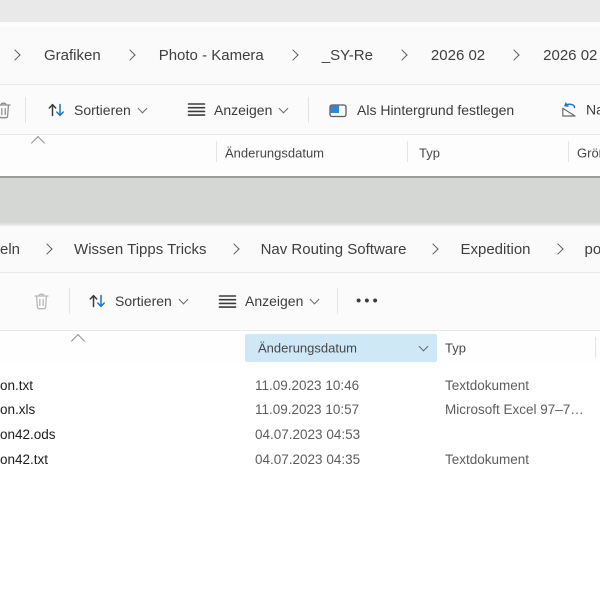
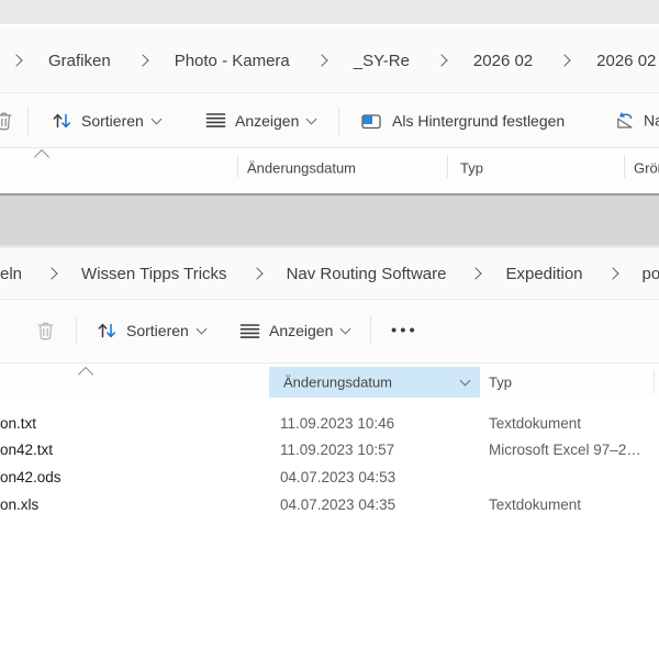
  Grafiken
  Photo - Kamera
  _SY-Re
  2026 02
  2026 02
  Sortieren
  Anzeigen
  Als Hintergrund festlegen
  Änderungsdatum
  Typ
  eln
  Wissen Tipps Tricks
  Nav Routing Software
  Expedition
  po
  Sortieren
  Anzeigen
  •••
  Änderungsdatum
  Typ
  on.txt
  11.09.2023 10:46
  Textdokument
- on.xls
+ on42.txt
  11.09.2023 10:57
- Microsoft Excel 97–7…
+ Microsoft Excel 97–2…
  on42.ods
  04.07.2023 04:53
- on42.txt
+ on.xls
  04.07.2023 04:35
  Textdokument
